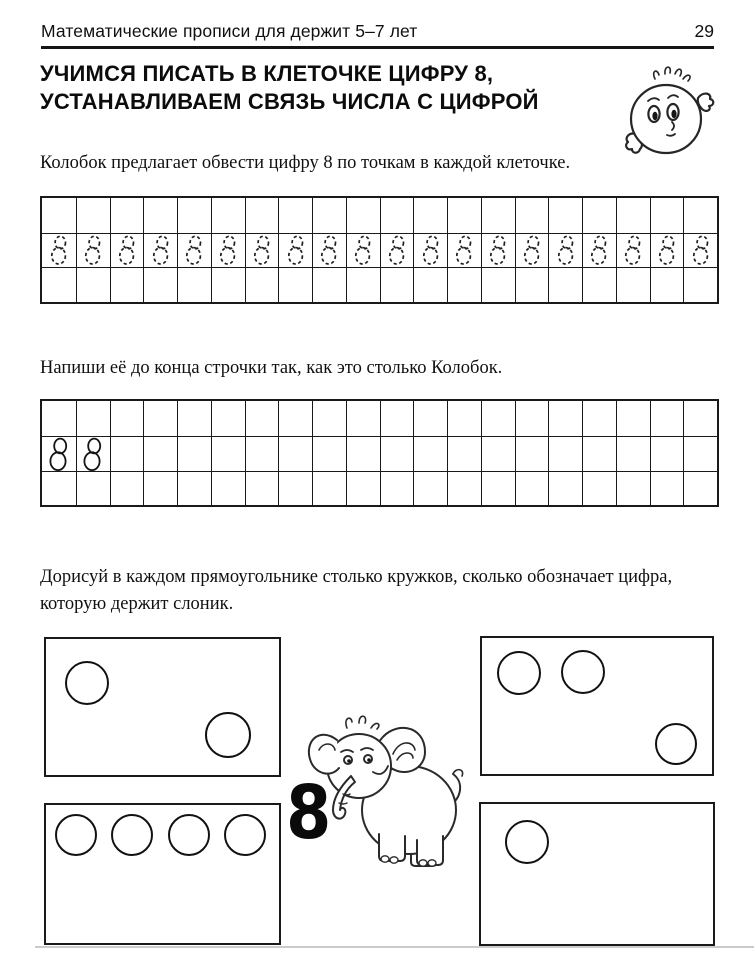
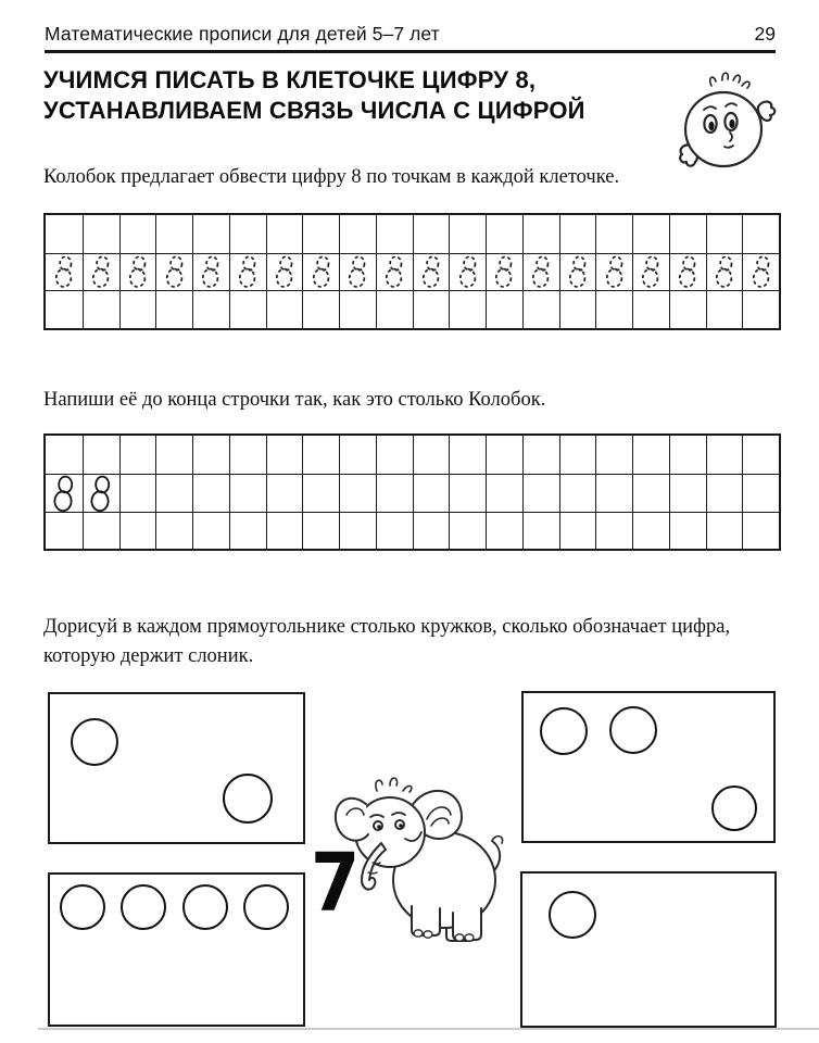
- Математические прописи для держит 5–7 лет
+ Математические прописи для детей 5–7 лет
  29
  УЧИМСЯ ПИСАТЬ В КЛЕТОЧКЕ ЦИФРУ 8,
  УСТАНАВЛИВАЕМ СВЯЗЬ ЧИСЛА С ЦИФРОЙ
  Колобок предлагает обвести цифру 8 по точкам в каждой клеточке.
  Напиши её до конца строчки так, как это столько Колобок.
  Дорисуй в каждом прямоугольнике столько кружков, сколько обозначает цифра,
  которую держит слоник.
- 8
+ 7
